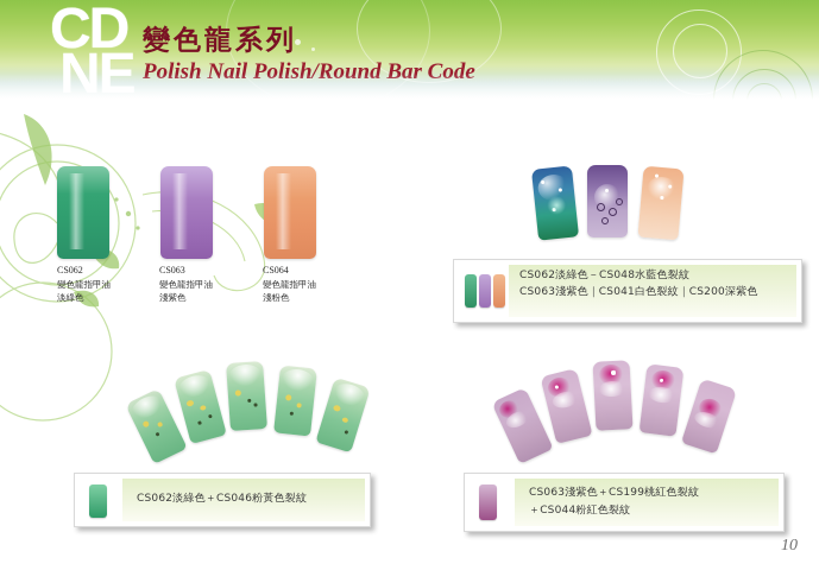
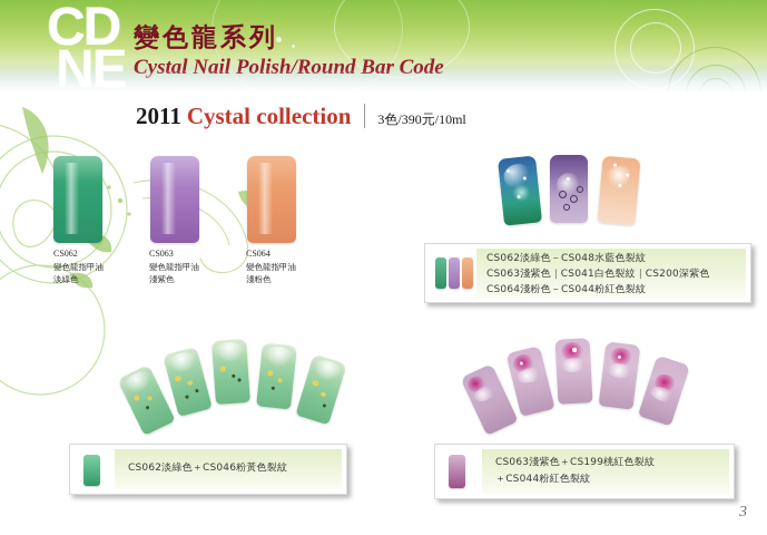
  CD
  變色龍系列
- Polish Nail Polish/Round Bar Code
+ Cystal Nail Polish/Round Bar Code
+ 2011 Cystal collection 3色/390元/10ml
  CS062
  變色龍指甲油
  淡綠色
  CS063
  變色龍指甲油
  淺紫色
  CS064
  變色龍指甲油
  淺粉色
  CS062淡綠色－CS048水藍色裂紋
  CS063淺紫色｜CS041白色裂紋｜CS200深紫色
+ CS064淺粉色－CS044粉紅色裂紋
  CS062淡綠色＋CS046粉黃色裂紋
  CS063淺紫色＋CS199桃紅色裂紋
  ＋CS044粉紅色裂紋
- 10
+ 3
